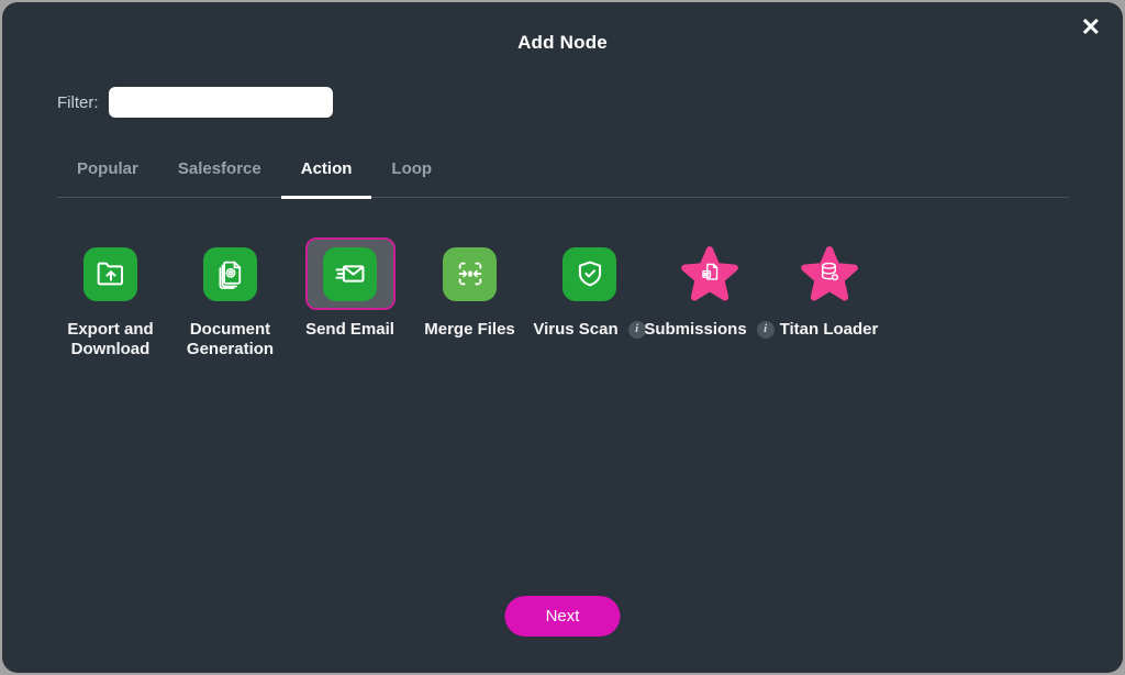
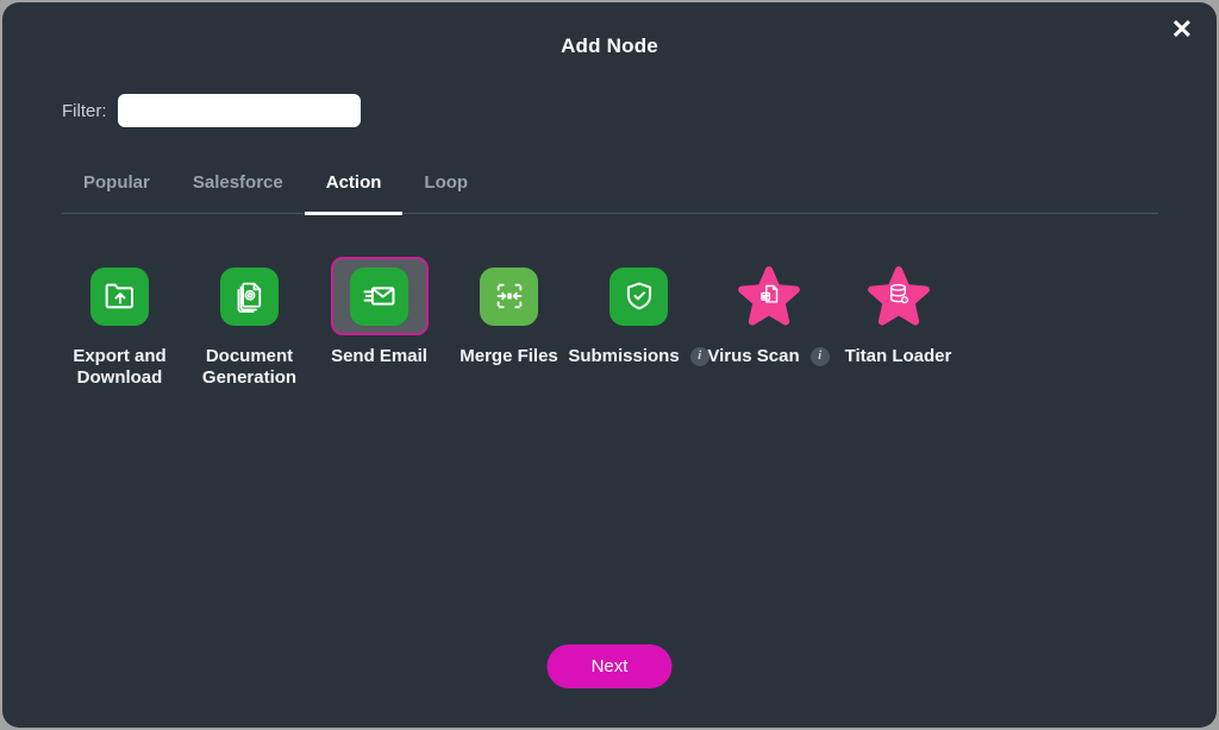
  Add Node
  ✕
  Filter:
  Popular
  Salesforce
  Action
  Loop
  Export and Download
  Document Generation
  Send Email
  Merge Files
- Virus Scan
+ Submissions
  i
- Submissions
+ Virus Scan
  i
  Titan Loader
  Next
